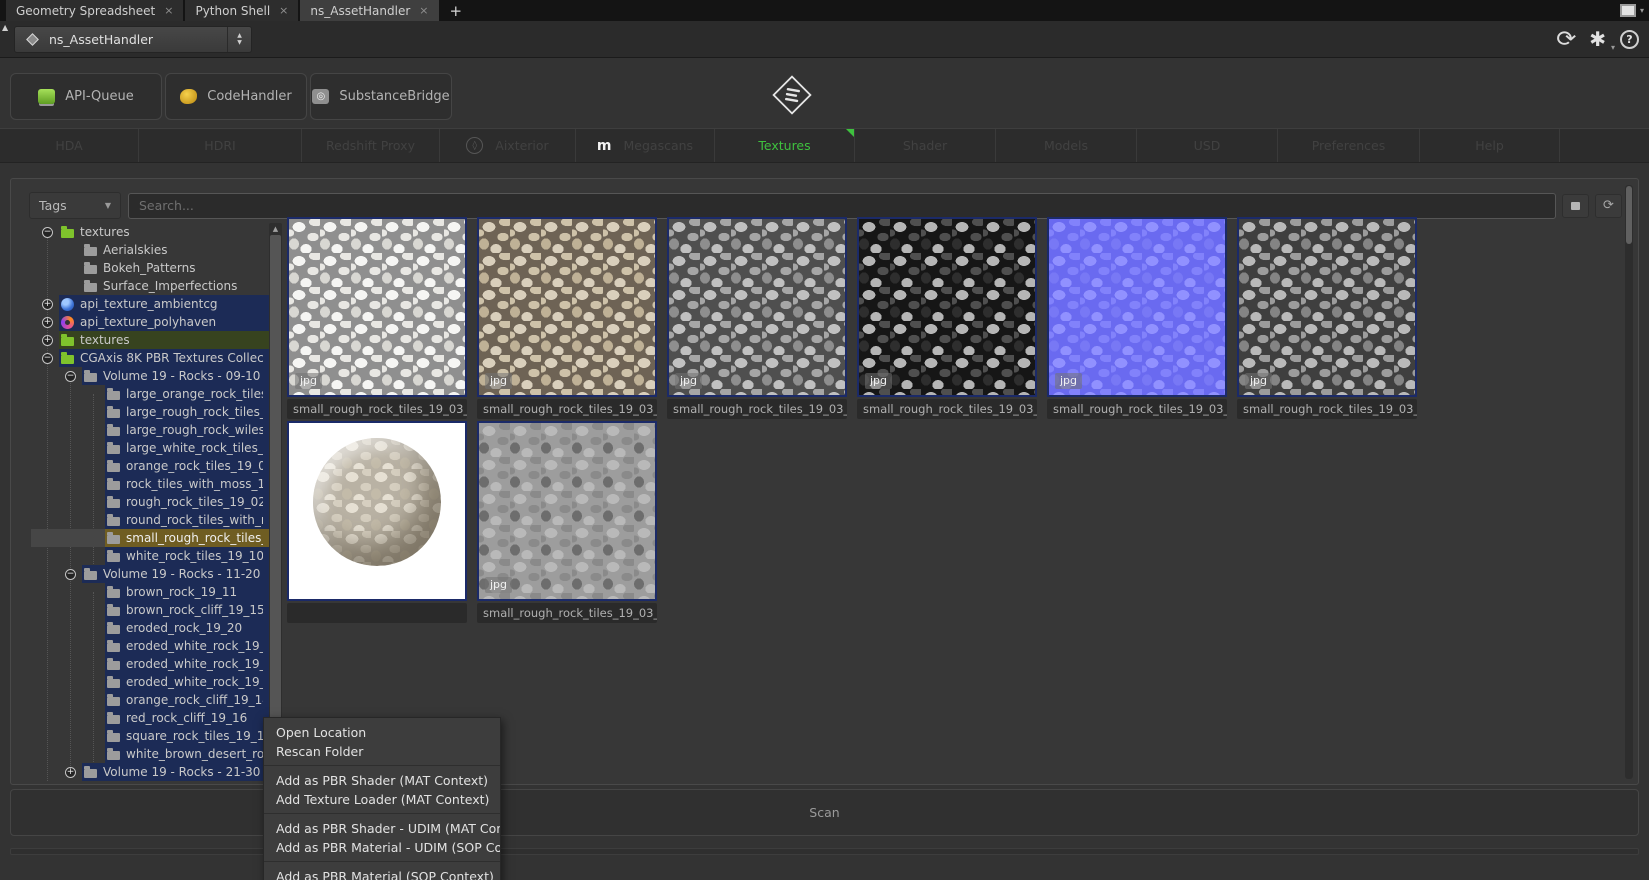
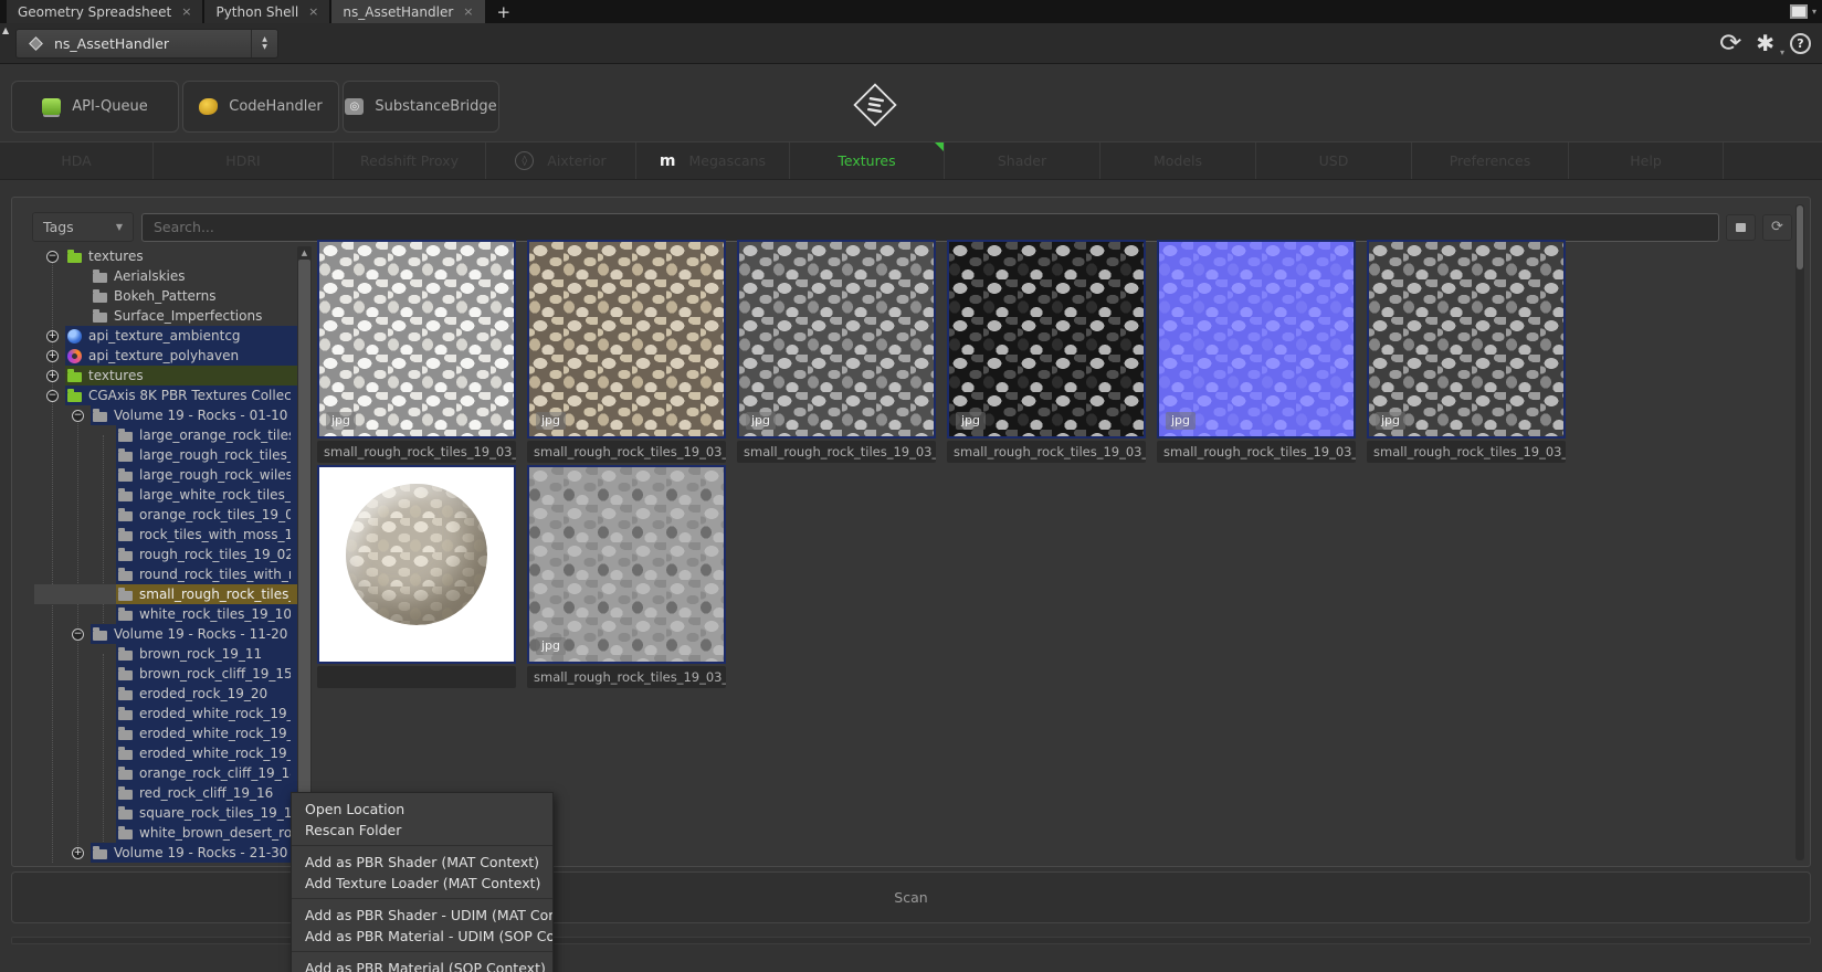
  Geometry Spreadsheet
  ×
  Python Shell
  ×
  ns_AssetHandler
  ×
  +
  ▾
  ▲
  ns_AssetHandler
  ⟳
  ✱
  ▾
  ?
  API-Queue
  CodeHandler
  ◎
  SubstanceBridge
  ◊
  m
  Textures
  Tags
  ▼
  Search...
  ⟳
  −
  textures
  Aerialskies
  Bokeh_Patterns
  Surface_Imperfections
  +
  api_texture_ambientcg
  +
  api_texture_polyhaven
  +
  textures
  −
  CGAxis 8K PBR Textures Collec
  −
- Volume 19 - Rocks - 09-10
+ Volume 19 - Rocks - 01-10
  large_orange_rock_tile
  large_rough_rock_tiles_
  large_rough_rock_wiles
  large_white_rock_tiles_
  orange_rock_tiles_19_0
  rock_tiles_with_moss_1
  rough_rock_tiles_19_02
  round_rock_tiles_with_
  small_rough_rock_tiles
  white_rock_tiles_19_10
  −
  Volume 19 - Rocks - 11-20
  brown_rock_19_11
  brown_rock_cliff_19_15
  eroded_rock_19_20
  eroded_white_rock_19_
  eroded_white_rock_19_
  eroded_white_rock_19_
  orange_rock_cliff_19_1
  red_rock_cliff_19_16
  square_rock_tiles_19_1
  white_brown_desert_ro
  +
  Volume 19 - Rocks - 21-30
  ▲
  jpg
  small_rough_rock_tiles_19_03_
  jpg
  small_rough_rock_tiles_19_03_
  jpg
  small_rough_rock_tiles_19_03_
  jpg
  small_rough_rock_tiles_19_03_
  jpg
  small_rough_rock_tiles_19_03_
  jpg
  small_rough_rock_tiles_19_03_
  jpg
  small_rough_rock_tiles_19_03_
  Open Location
  Rescan Folder
  Add as PBR Shader (MAT Context)
  Add Texture Loader (MAT Context)
  Add as PBR Shader - UDIM (MAT Co
  Add as PBR Material - UDIM (SOP Co
  Add as PBR Material (SOP Context)
  Scan
